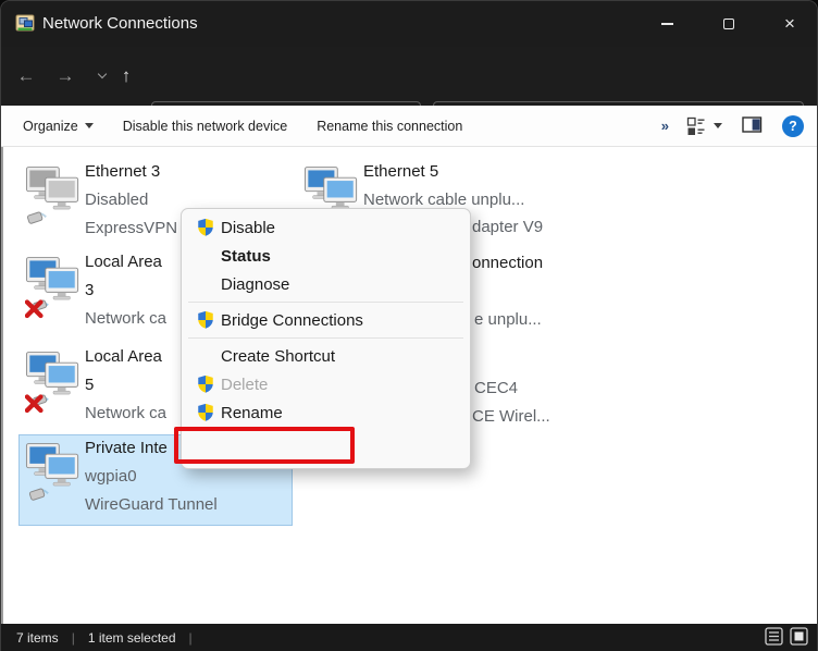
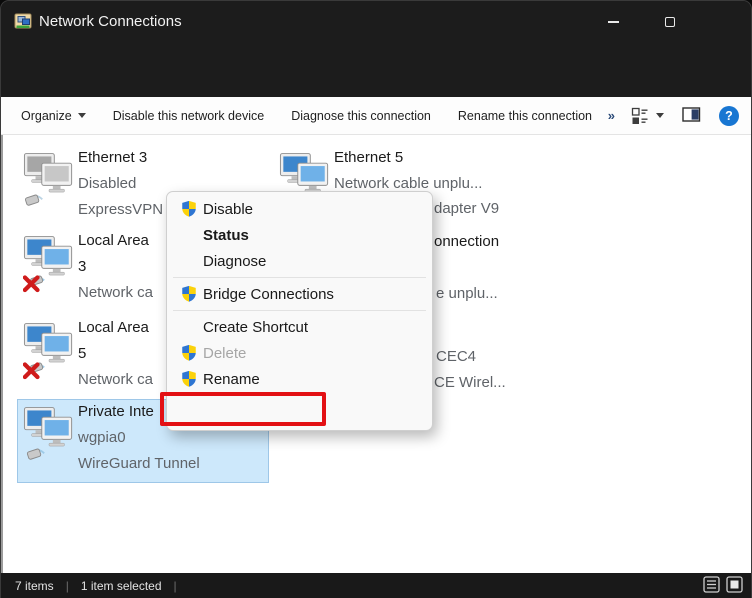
  Network Connections
- ×
- ←
- →
- ↑
  Organize
  Disable this network device
+ Diagnose this connection
  Rename this connection
  »
  ?
  Ethernet 3
  Disabled
  ExpressVPN
  Ethernet 5
  Network cable unplu...
  Local Area
  3
  Network ca
  Local Area
  5
  Network ca
  Private Inte
  wgpia0
  WireGuard Tunnel
  dapter V9
  onnection
  e unplu...
  CEC4
  CE Wirel...
  Disable
  Status
  Diagnose
  Bridge Connections
  Create Shortcut
  Delete
  Rename
  7 items
  |
  1 item selected
  |
